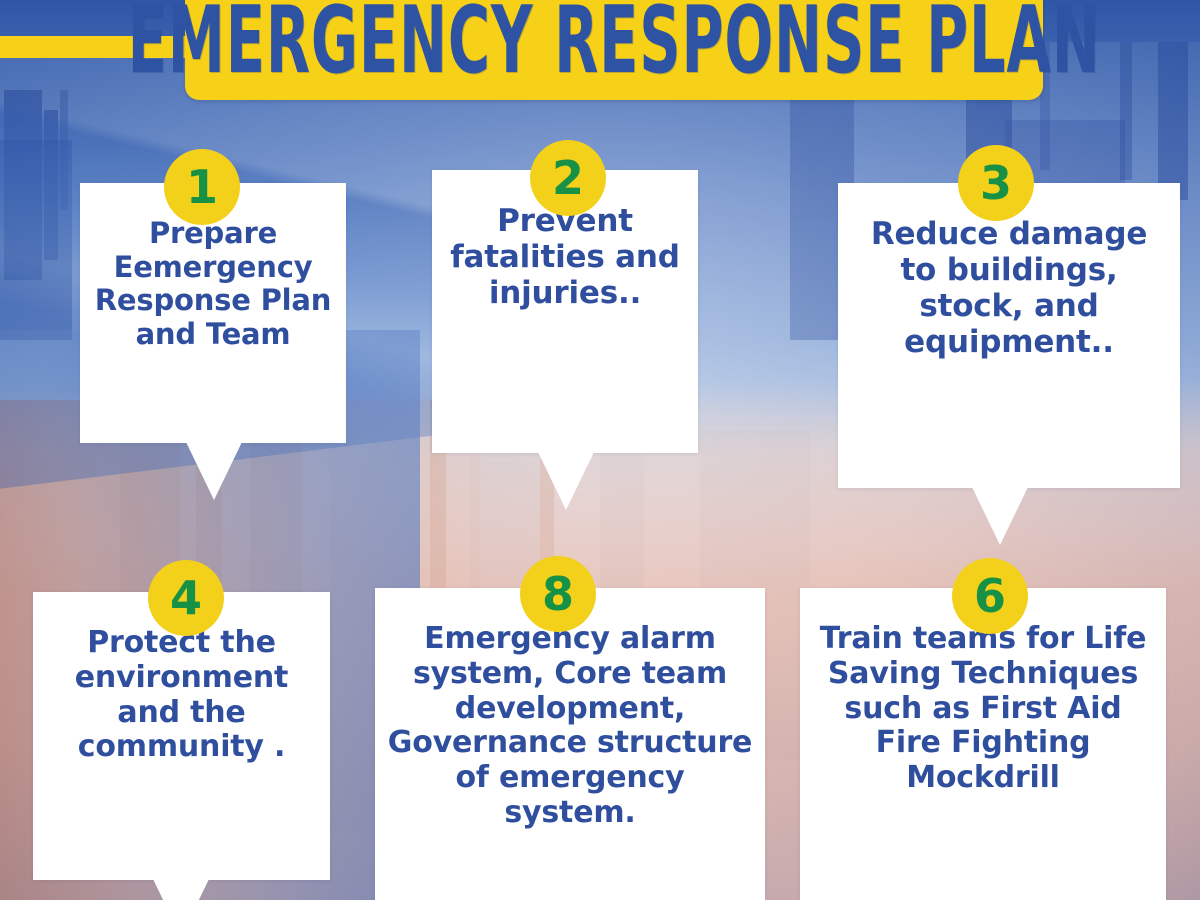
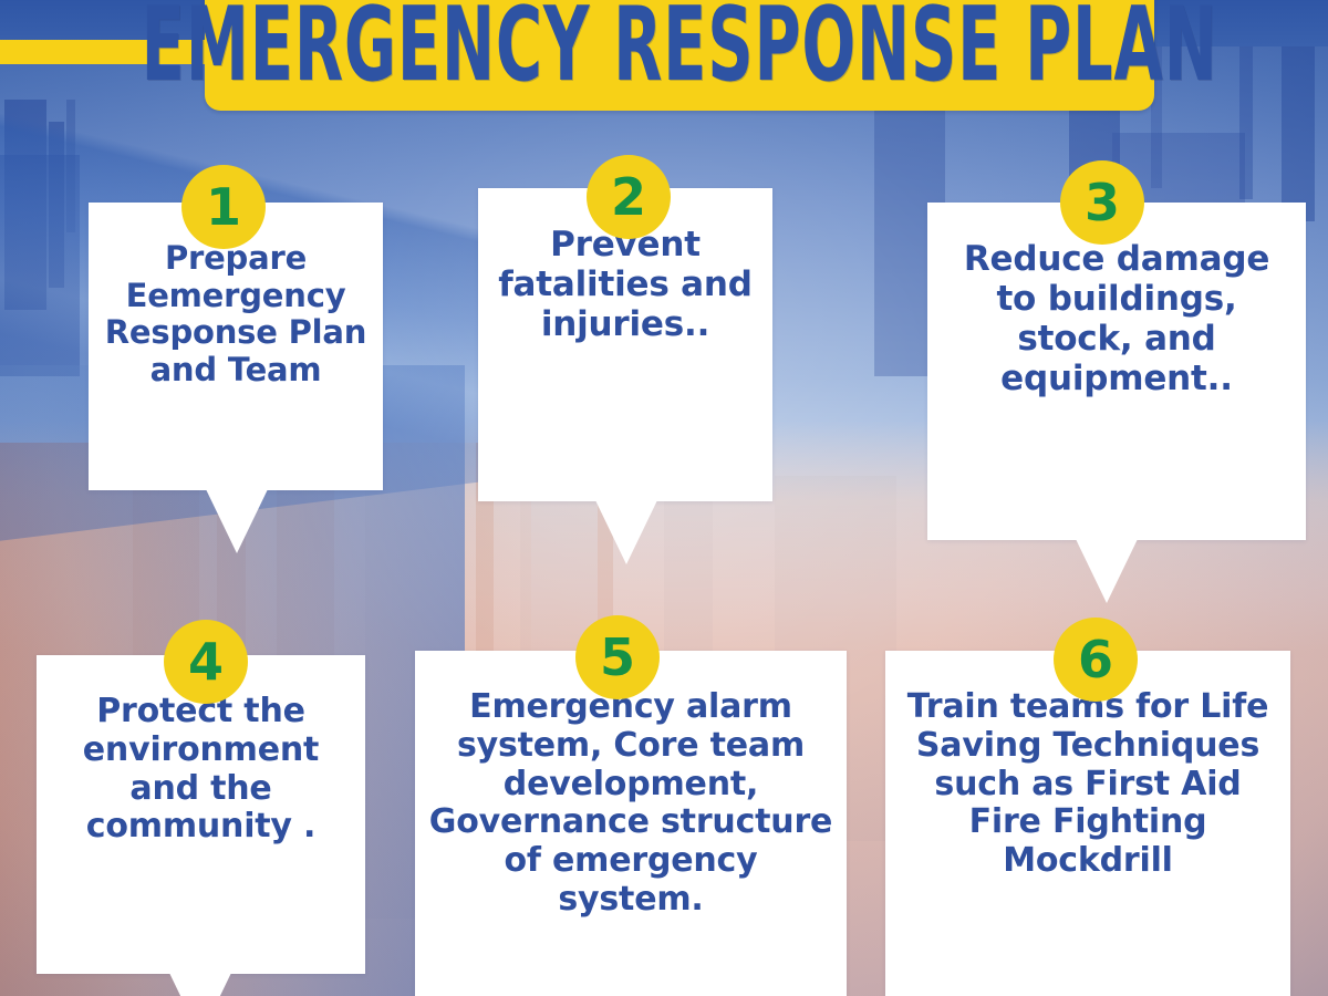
  EMERGENCY RESPONSE PLAN
  Prepare Eemergency Response Plan and Team
  1
  Prevent fatalities and injuries..
  2
  Reduce damage to buildings, stock, and equipment..
  3
  Protect the environment and the community .
  4
  Emergency alarm system, Core team development, Governance structure of emergency system.
- 8
+ 5
  Train teams for Life Saving Techniques such as First Aid Fire Fighting Mockdrill
  6
